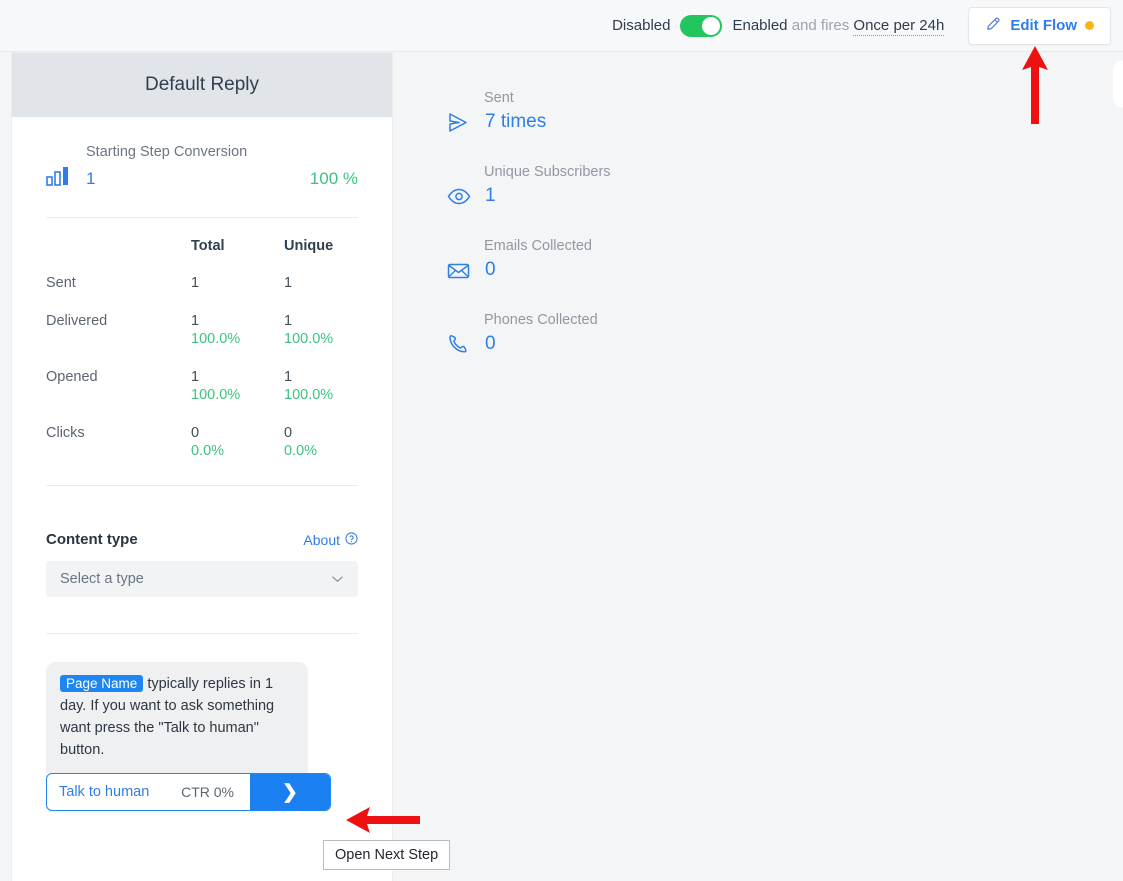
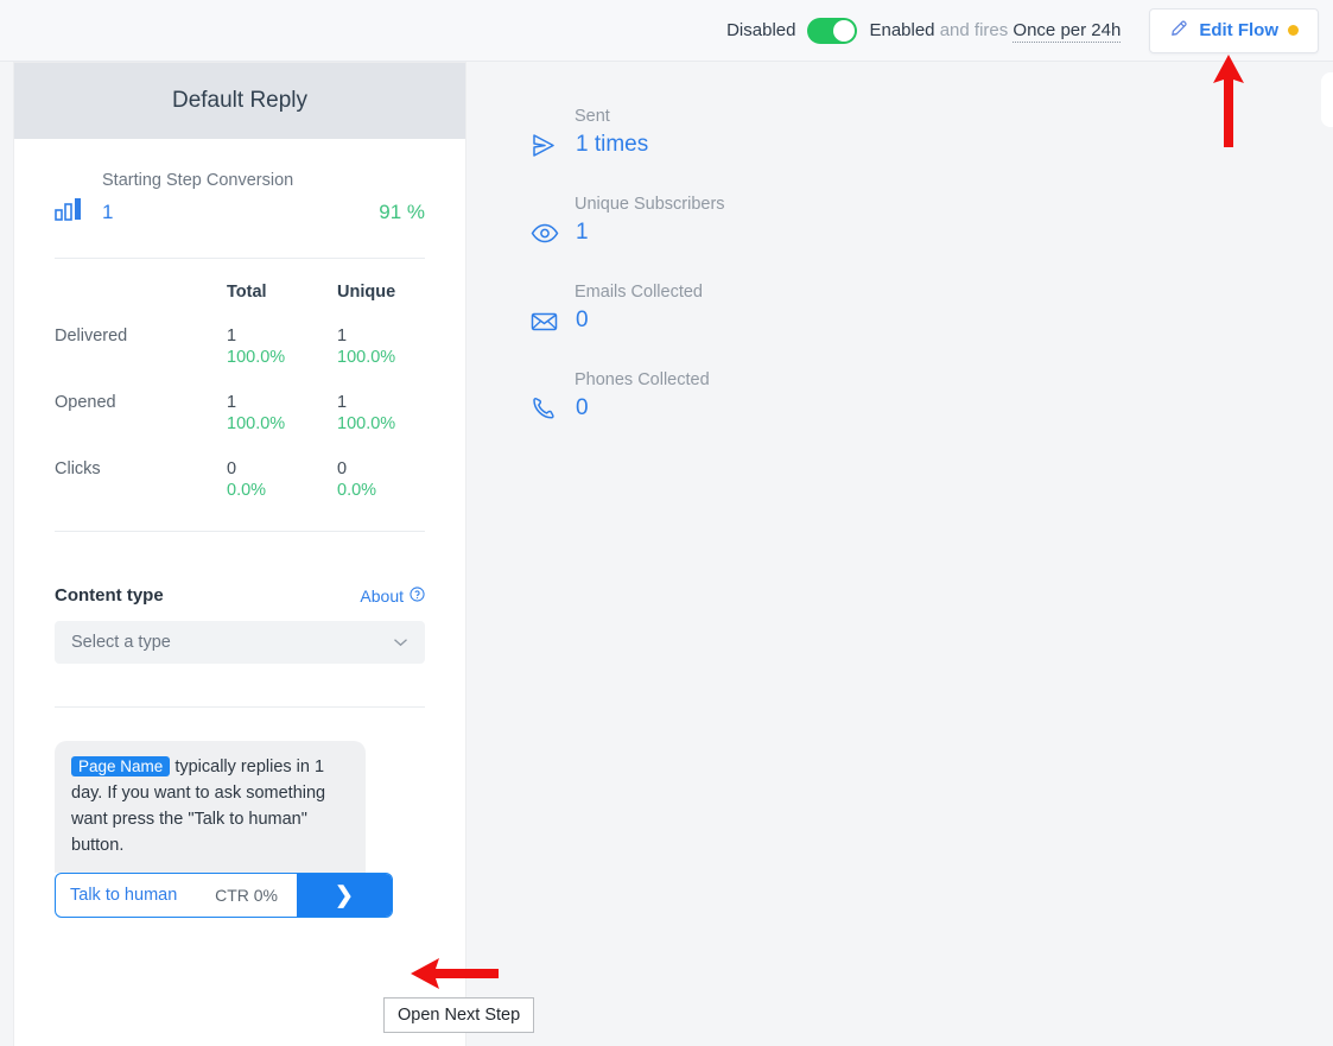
  Disabled
  Enabled and fires Once per 24h
  Edit Flow
  Default Reply
  Starting Step Conversion
  1
- 100 %
+ 91 %
  	Total	Unique
- Sent	1	1
  Delivered	1 100.0%	1 100.0%
  Opened	1 100.0%	1 100.0%
  Clicks	0 0.0%	0 0.0%
  Content type
  About
  Select a type
  Page Name typically replies in 1 day. If you want to ask something want press the "Talk to human" button.
  Talk to human
  CTR 0%
  ❯
  Open Next Step
  Sent
- 7 times
+ 1 times
  Unique Subscribers
  1
  Emails Collected
  0
  Phones Collected
  0
